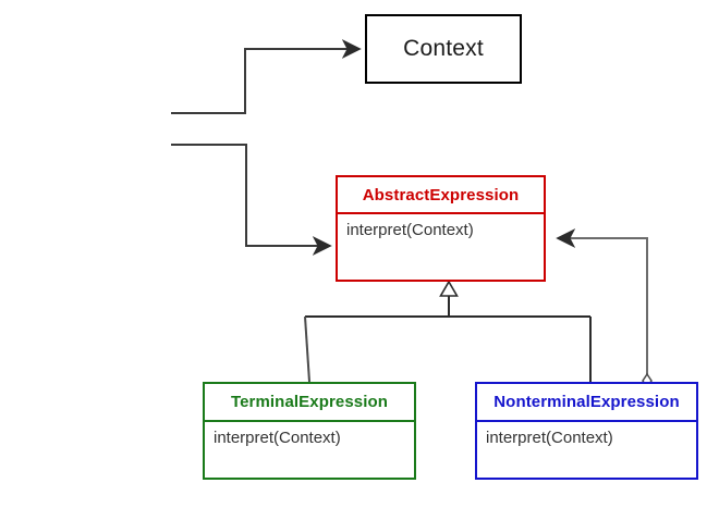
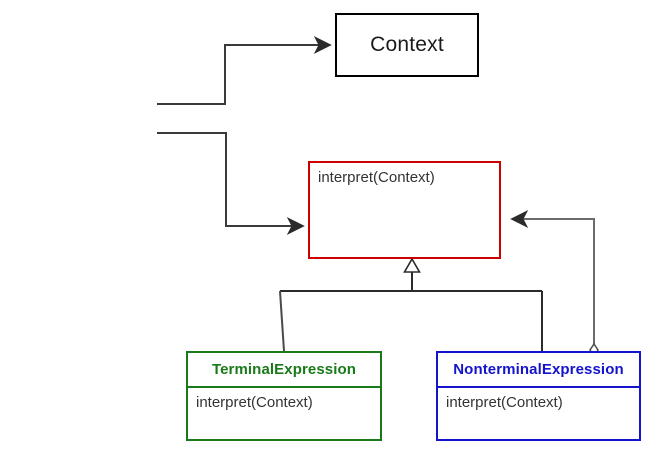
  Context
- AbstractExpression
  interpret(Context)
  TerminalExpression
  interpret(Context)
  NonterminalExpression
  interpret(Context)
